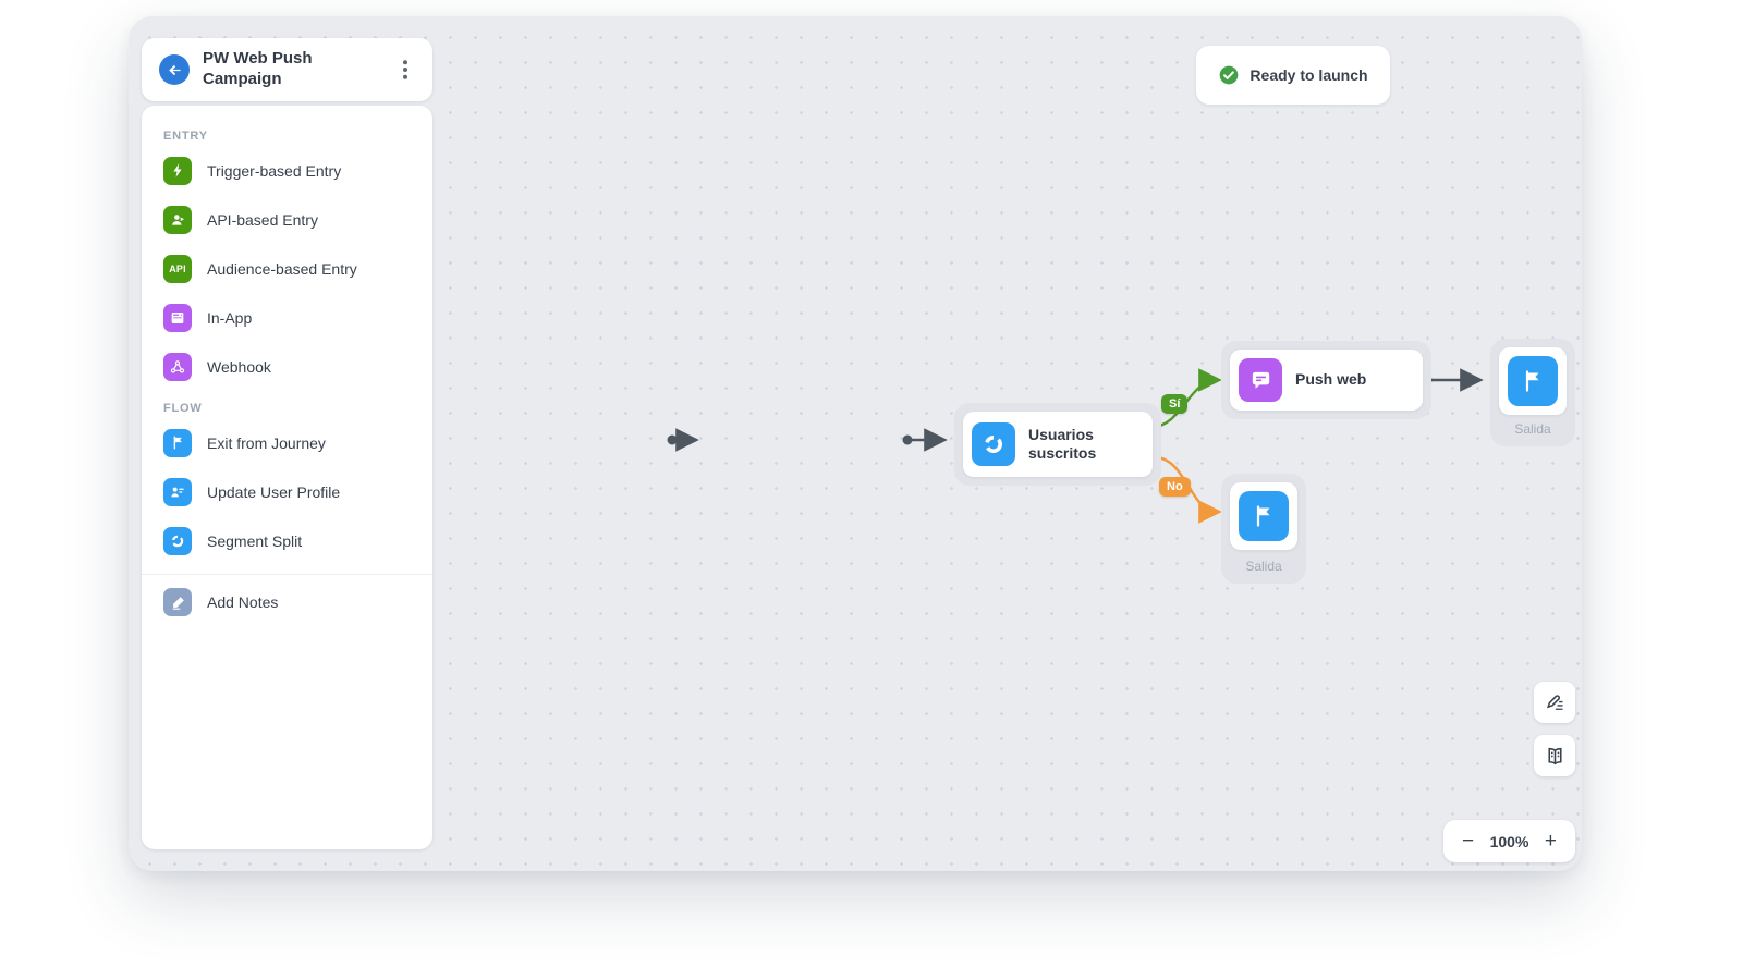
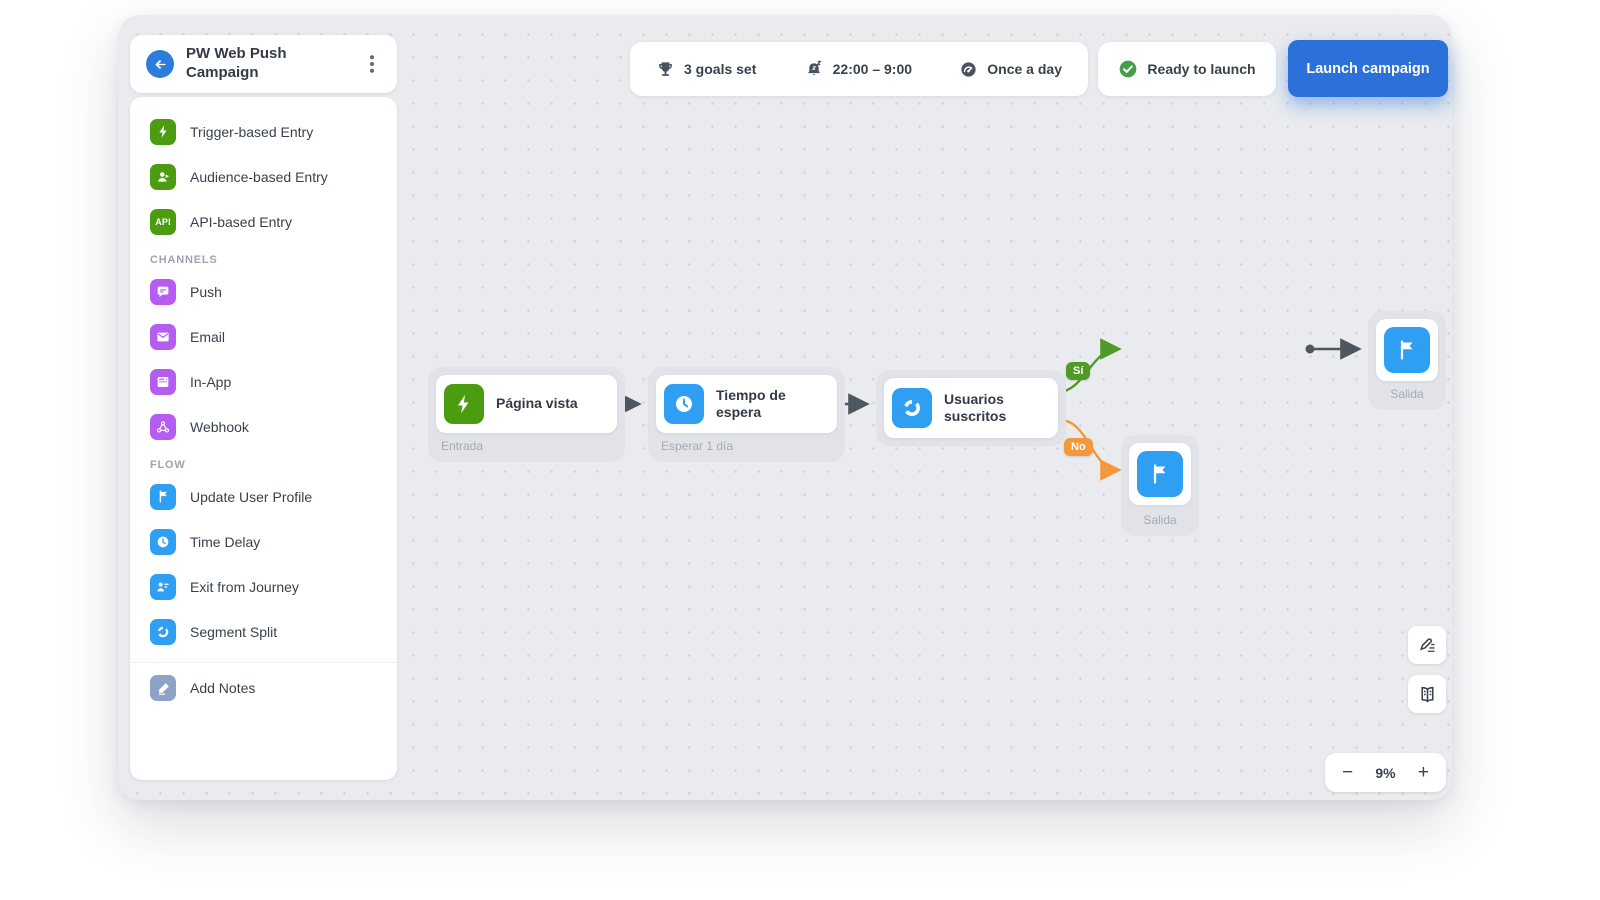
  PW Web Push Campaign
- ENTRY
  Trigger-based Entry
- API-based Entry
+ Audience-based Entry
  API
- Audience-based Entry
+ API-based Entry
+ CHANNELS
+ Push
+ Email
  In-App
  Webhook
  FLOW
- Exit from Journey
+ Update User Profile
+ Time Delay
- Update User Profile
+ Exit from Journey
  Segment Split
  Add Notes
+ 3 goals set
+ 22:00 – 9:00
+ Once a day
  Ready to launch
+ Launch campaign
+ Página vista
+ Entrada
+ Tiempo de espera
+ Esperar 1 día
  Usuarios suscritos
  Sí
  No
- Push web
  Salida
  Salida
  −
- 100%
+ 9%
  +
